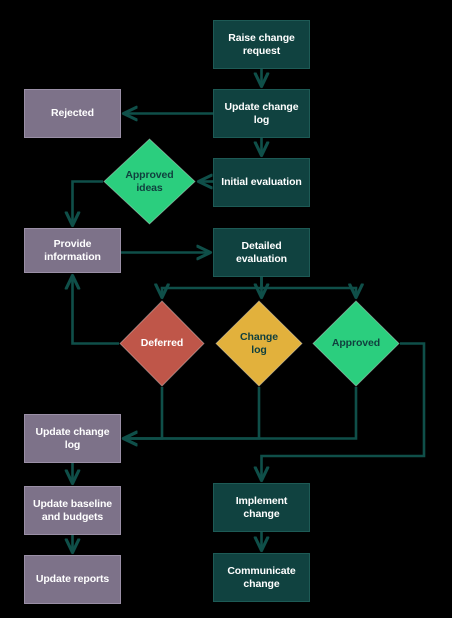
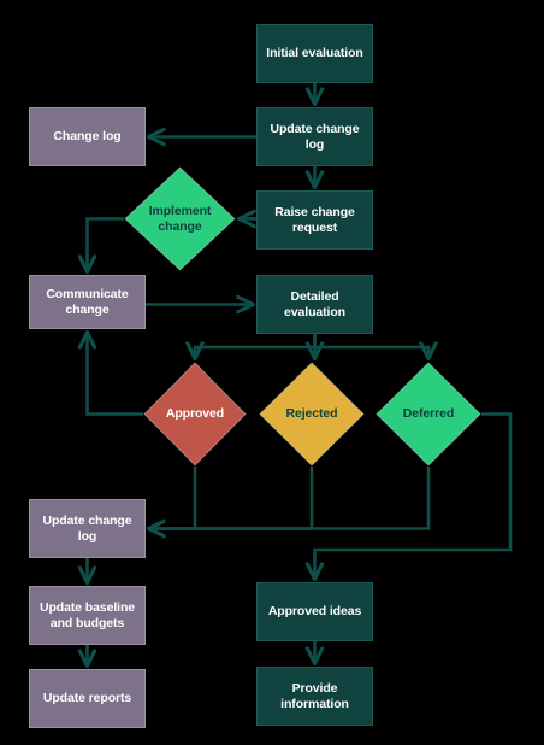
- Raise change request
+ Initial evaluation
  Update change log
- Rejected
+ Change log
- Initial evaluation
+ Raise change request
- Approved ideas
+ Implement change
- Provide information
+ Communicate change
  Detailed evaluation
- Deferred
+ Approved
- Change log
+ Rejected
- Approved
+ Deferred
  Update change log
  Update baseline and budgets
  Update reports
- Implement change
+ Approved ideas
- Communicate change
+ Provide information
